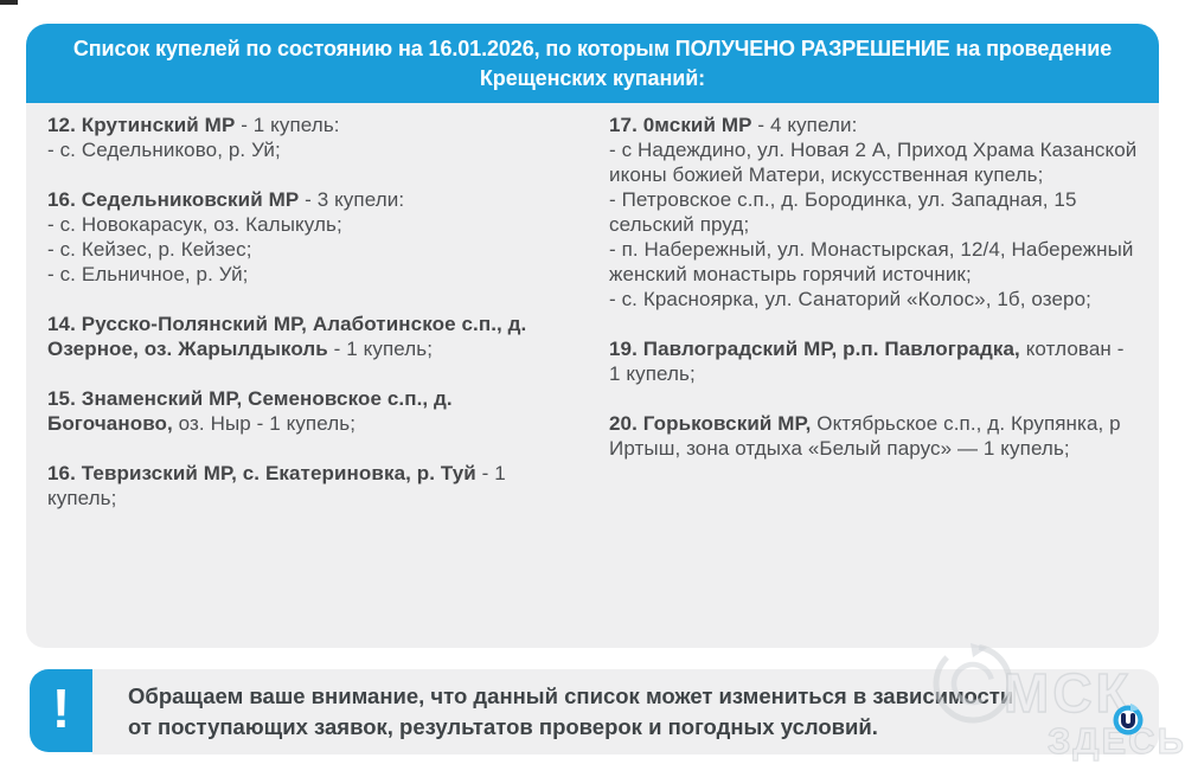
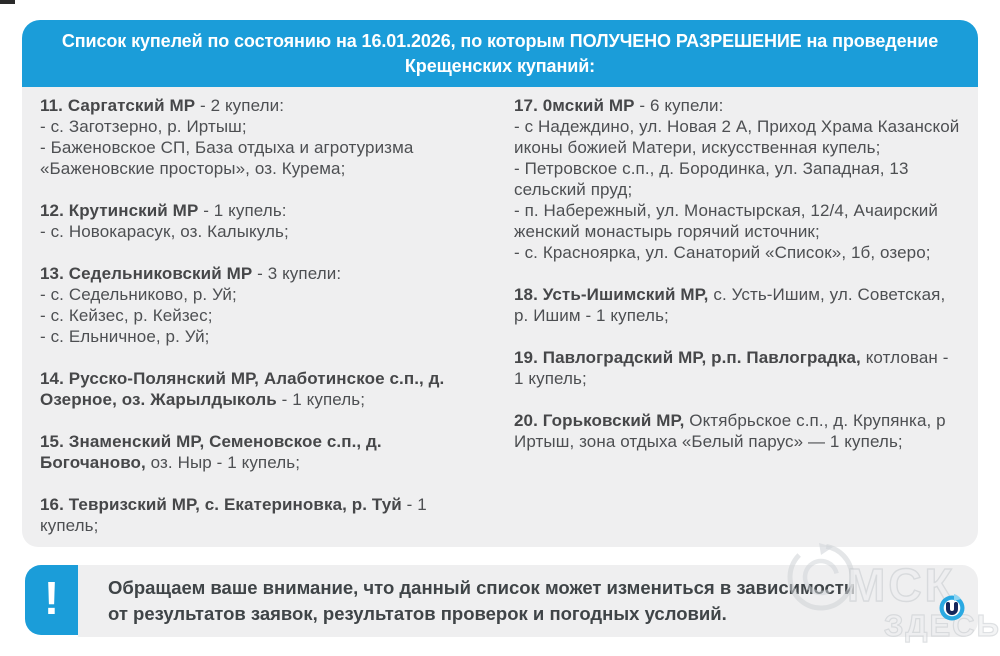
  Список купелей по состоянию на 16.01.2026, по которым ПОЛУЧЕНО РАЗРЕШЕНИЕ на проведение Крещенских купаний:
+ 11. Саргатский МР - 2 купели:
+ - с. Заготзерно, р. Иртыш;
+ - Баженовское СП, База отдыха и агротуризма «Баженовские просторы», оз. Курема;
  12. Крутинский МР - 1 купель:
- - с. Седельниково, р. Уй;
+ - с. Новокарасук, оз. Калыкуль;
- 16. Седельниковский МР - 3 купели:
+ 13. Седельниковский МР - 3 купели:
- - с. Новокарасук, оз. Калыкуль;
+ - с. Седельниково, р. Уй;
  - с. Кейзес, р. Кейзес;
  - с. Ельничное, р. Уй;
  14. Русско-Полянский МР, Алаботинское с.п., д. Озерное, оз. Жарылдыколь - 1 купель;
  15. Знаменский МР, Семеновское с.п., д. Богочаново, оз. Ныр - 1 купель;
  16. Тевризский МР, с. Екатериновка, р. Туй - 1 купель;
- 17. 0мский МР - 4 купели:
+ 17. 0мский МР - 6 купели:
  - с Надеждино, ул. Новая 2 А, Приход Храма Казанской иконы божией Матери, искусственная купель;
- - Петровское с.п., д. Бородинка, ул. Западная, 15 сельский пруд;
+ - Петровское с.п., д. Бородинка, ул. Западная, 13 сельский пруд;
- - п. Набережный, ул. Монастырская, 12/4, Набережный женский монастырь горячий источник;
+ - п. Набережный, ул. Монастырская, 12/4, Ачаирский женский монастырь горячий источник;
- - с. Красноярка, ул. Санаторий «Колос», 1б, озеро;
+ - с. Красноярка, ул. Санаторий «Список», 1б, озеро;
+ 18. Усть-Ишимский МР, с. Усть-Ишим, ул. Советская, р. Ишим - 1 купель;
  19. Павлоградский МР, р.п. Павлоградка, котлован - 1 купель;
  20. Горьковский МР, Октябрьское с.п., д. Крупянка, р Иртыш, зона отдыха «Белый парус» — 1 купель;
  !
- Обращаем ваше внимание, что данный список может измениться в зависимости от поступающих заявок, результатов проверок и погодных условий.
+ Обращаем ваше внимание, что данный список может измениться в зависимости от результатов заявок, результатов проверок и погодных условий.
  МСК
  ЗДЕСЬ
